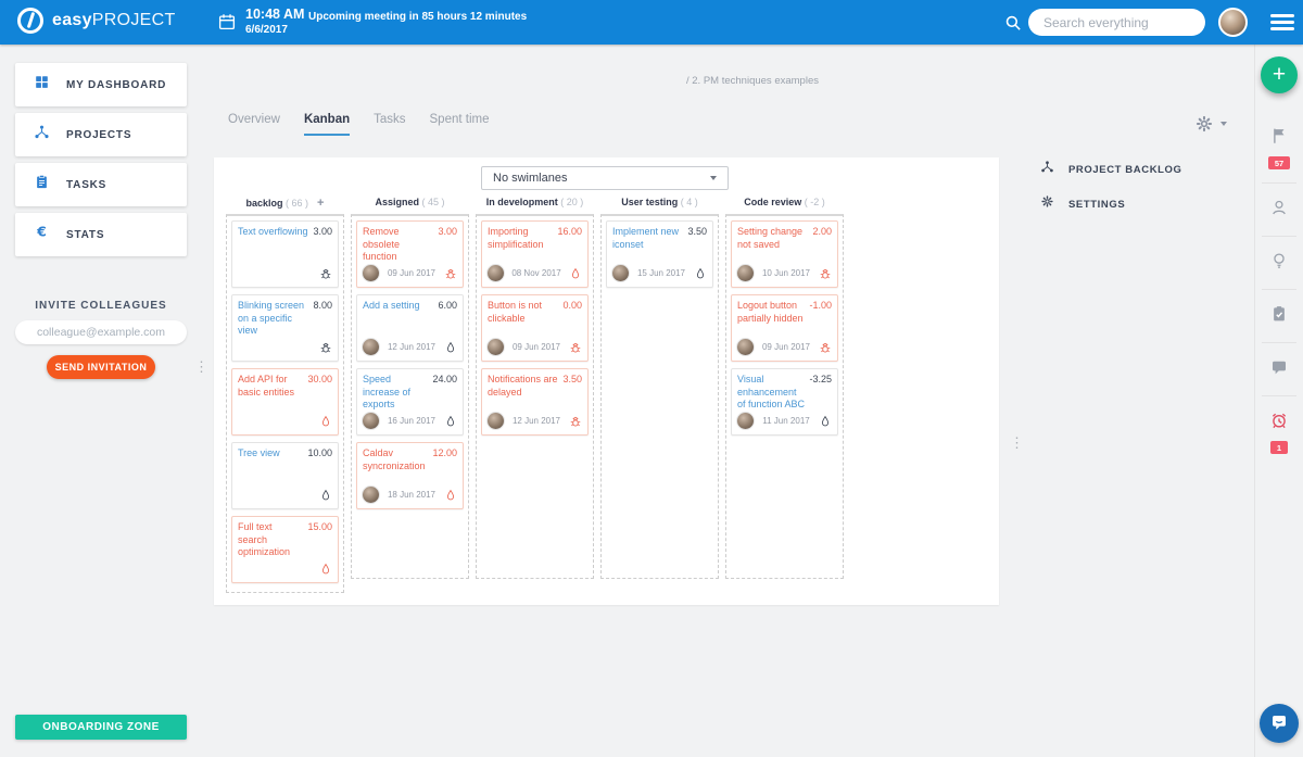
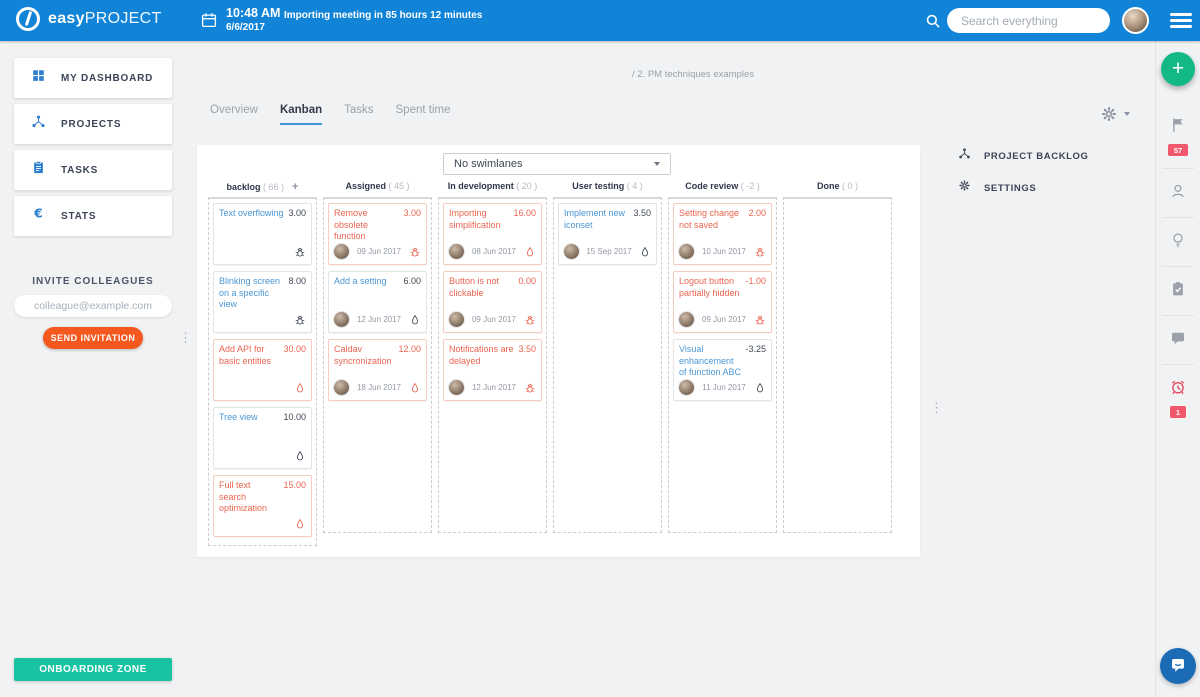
  easyPROJECT
  10:48 AM
  6/6/2017
- Upcoming meeting in 85 hours 12 minutes
+ Importing meeting in 85 hours 12 minutes
  Search everything
  MY DASHBOARD
  PROJECTS
  TASKS
  €
  STATS
  INVITE COLLEAGUES
  colleague@example.com
  SEND INVITATION
  ONBOARDING ZONE
  / 2. PM techniques examples
  Overview
  Kanban
  Tasks
  Spent time
  No swimlanes
  backlog ( 66 ) +
  Text overflowing
  3.00
  Blinking screen on a specific view
  8.00
  Add API for basic entities
  30.00
  Tree view
  10.00
  Full text search optimization
  15.00
  Assigned ( 45 )
  Remove obsolete function
  3.00
  09 Jun 2017
  Add a setting
  6.00
  12 Jun 2017
- Speed increase of exports
- 24.00
- 16 Jun 2017
  Caldav syncronization
  12.00
  18 Jun 2017
  In development ( 20 )
  Importing simplification
  16.00
- 08 Nov 2017
+ 08 Jun 2017
  Button is not clickable
  0.00
  09 Jun 2017
  Notifications are delayed
  3.50
  12 Jun 2017
  User testing ( 4 )
  Implement new iconset
  3.50
- 15 Jun 2017
+ 15 Sep 2017
  Code review ( -2 )
  Setting change not saved
  2.00
  10 Jun 2017
  Logout button partially hidden
  -1.00
  09 Jun 2017
  Visual enhancement of function ABC
  -3.25
  11 Jun 2017
+ Done ( 0 )
  ⋮
  ⋮
  PROJECT BACKLOG
  SETTINGS
  +
  57
  1
